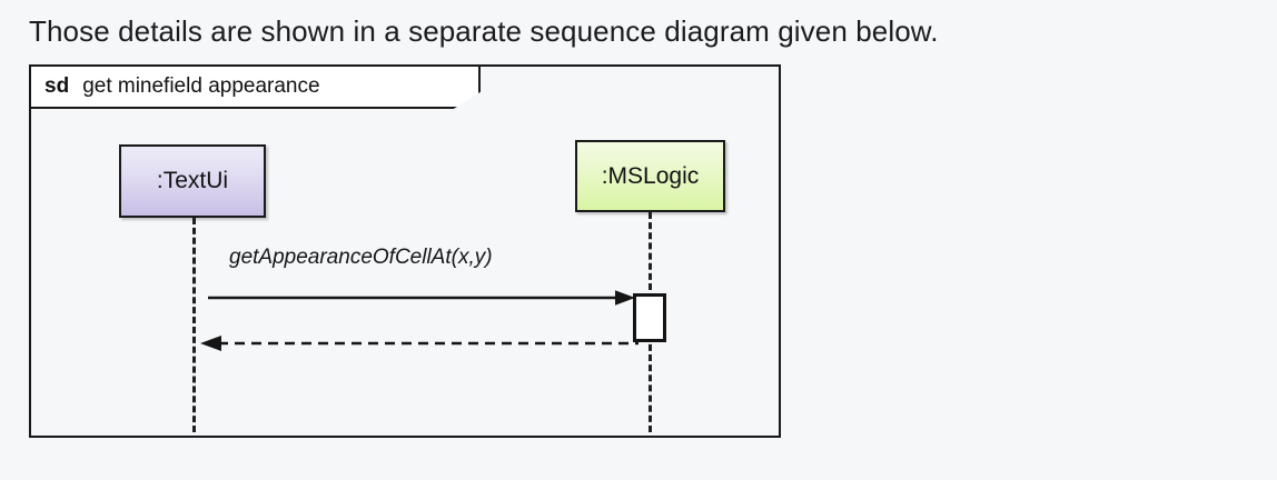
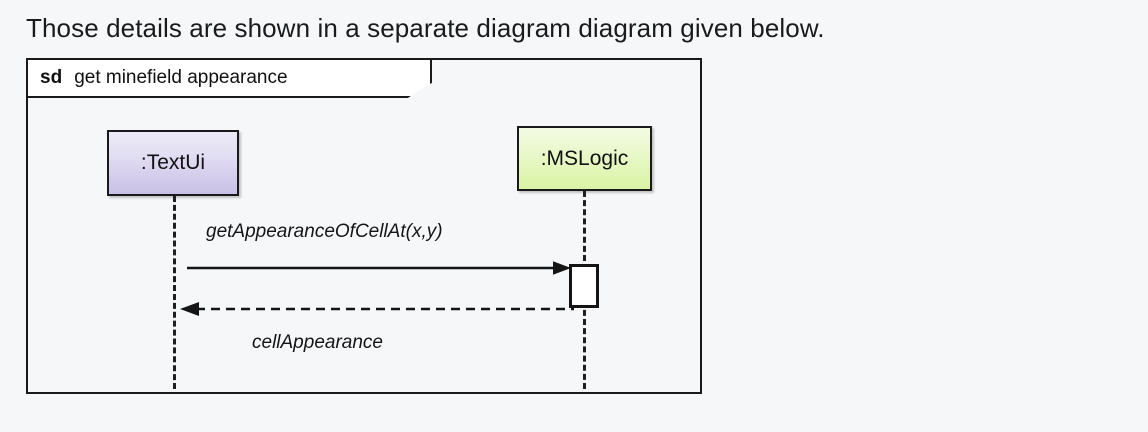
- Those details are shown in a separate sequence diagram given below.
+ Those details are shown in a separate diagram diagram given below.
  sd
  get minefield appearance
  :TextUi
  :MSLogic
  getAppearanceOfCellAt(x,y)
+ cellAppearance
